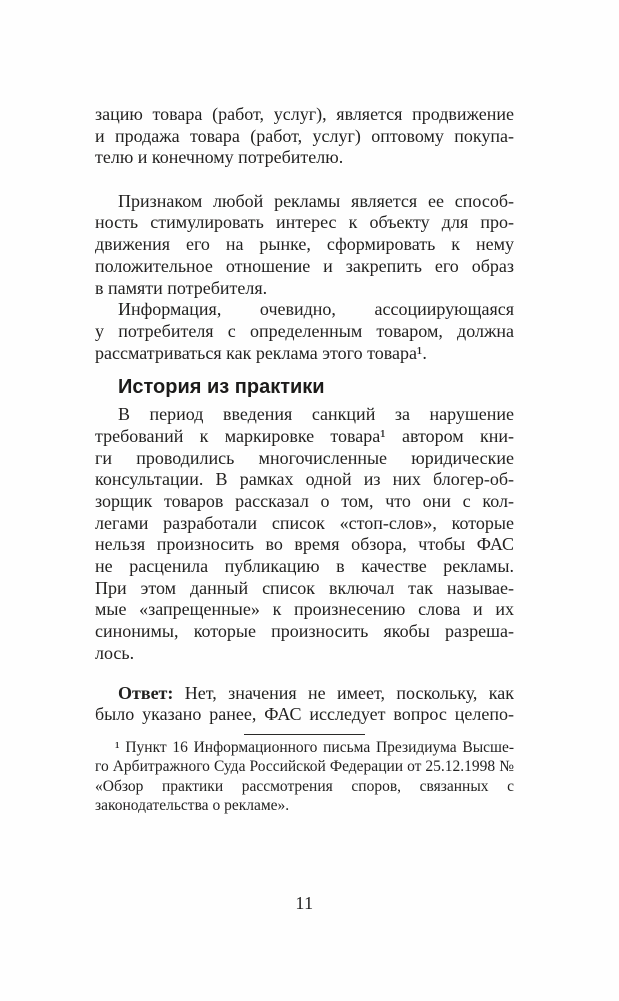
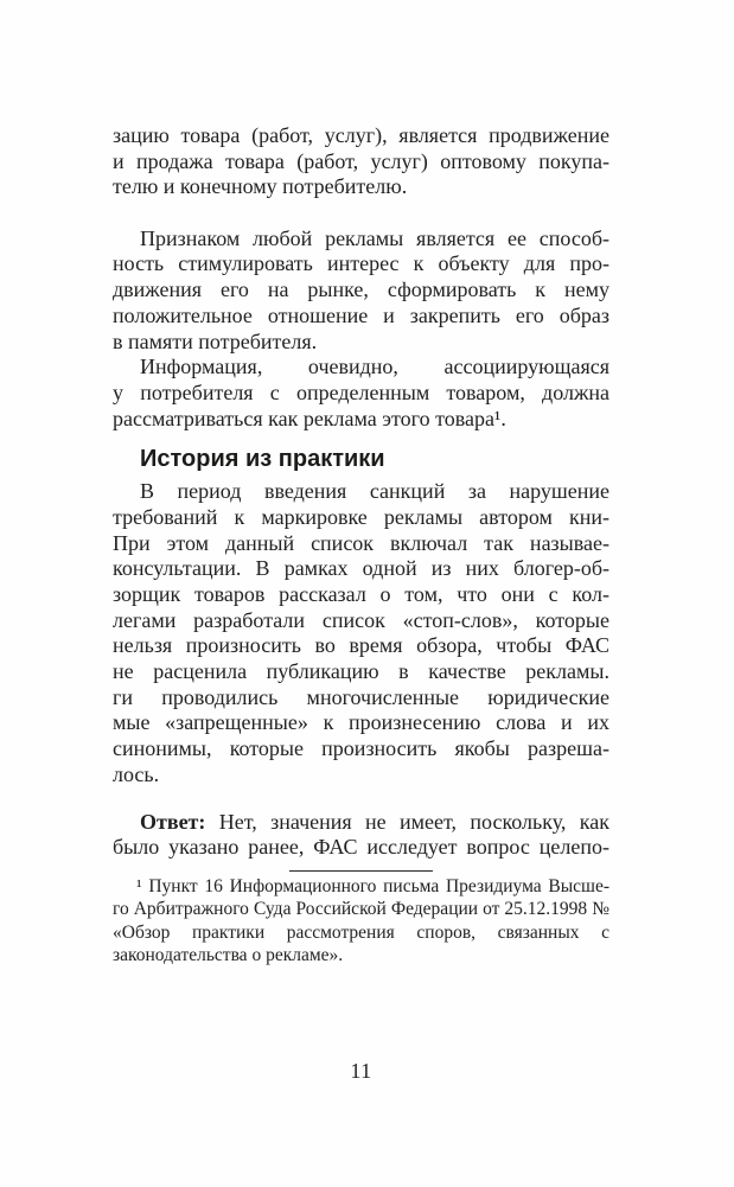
  зацию товара (работ, услуг), является продвижение
  и продажа товара (работ, услуг) оптовому покупа-
  телю и конечному потребителю.
  Признаком любой рекламы является ее способ-
  ность стимулировать интерес к объекту для про-
  движения его на рынке, сформировать к нему
  положительное отношение и закрепить его образ
  в памяти потребителя.
  Информация, очевидно, ассоциирующаяся
  у потребителя с определенным товаром, должна
  рассматриваться как реклама этого товара¹.
  История из практики
  В период введения санкций за нарушение
- требований к маркировке товара¹ автором кни-
+ требований к маркировке рекламы автором кни-
- ги проводились многочисленные юридические
+ При этом данный список включал так называе-
  консультации. В рамках одной из них блогер-об-
  зорщик товаров рассказал о том, что они с кол-
  легами разработали список «стоп-слов», которые
  нельзя произносить во время обзора, чтобы ФАС
  не расценила публикацию в качестве рекламы.
- При этом данный список включал так называе-
+ ги проводились многочисленные юридические
  мые «запрещенные» к произнесению слова и их
  синонимы, которые произносить якобы разреша-
  лось.
  Ответ: Нет, значения не имеет, поскольку, как
  было указано ранее, ФАС исследует вопрос целепо-
  ¹ Пункт 16 Информационного письма Президиума Высше-
  го Арбитражного Суда Российской Федерации от 25.12.1998 №
  «Обзор практики рассмотрения споров, связанных с
  законодательства о рекламе».
  11
